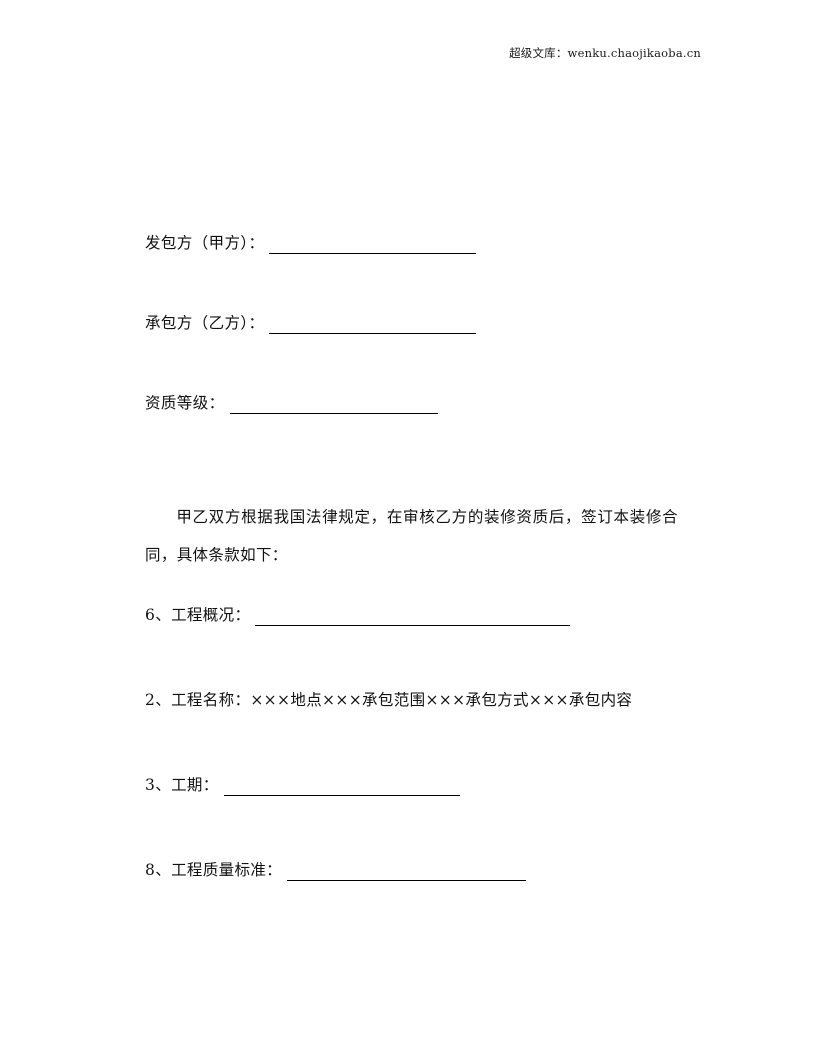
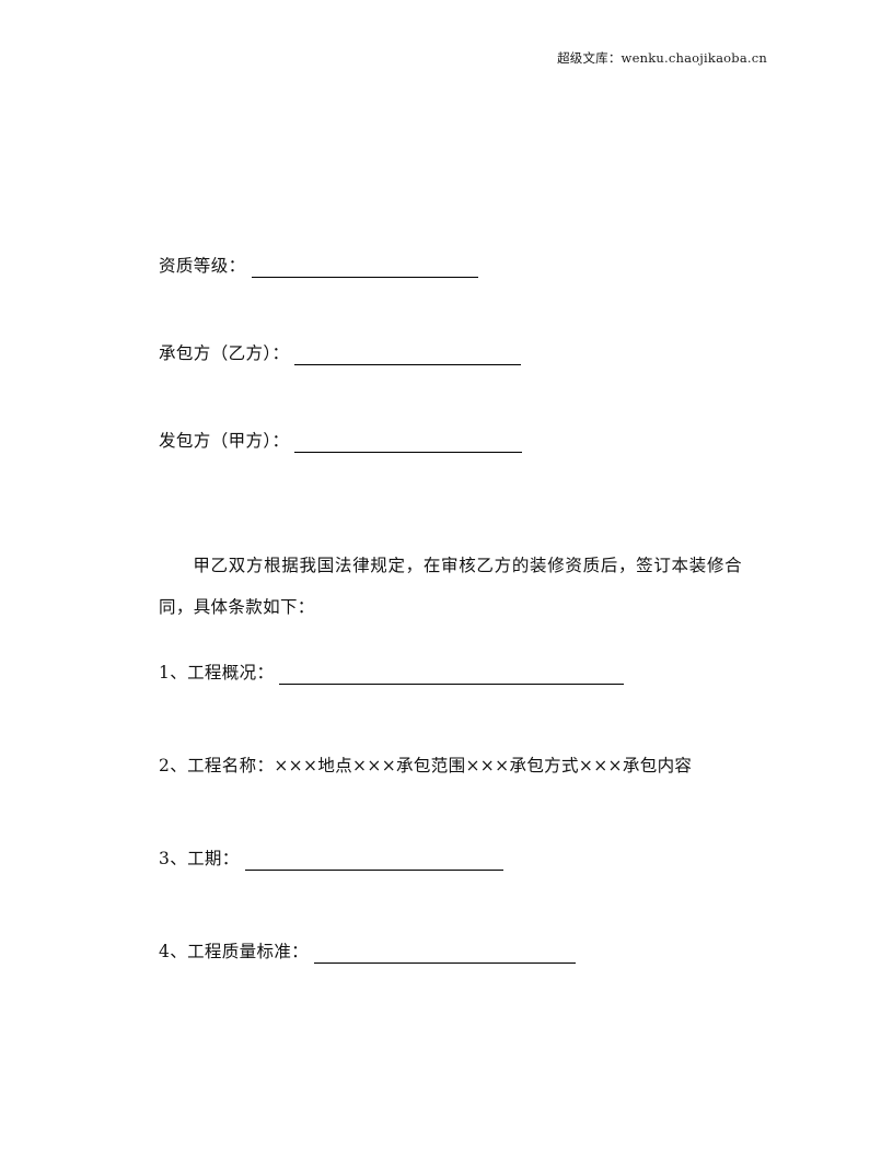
  超级文库：wenku.chaojikaoba.cn
- 发包方（甲方）：
+ 资质等级：
  承包方（乙方）：
- 资质等级：
+ 发包方（甲方）：
  甲乙双方根据我国法律规定，在审核乙方的装修资质后，签订本装修合同，具体条款如下：
- 6、
+ 1、
  工程概况：
  2、
  工程名称：
  ×××地点×××承包范围×××承包方式×××承包内容
  3、
  工期：
- 8、
+ 4、
  工程质量标准：
